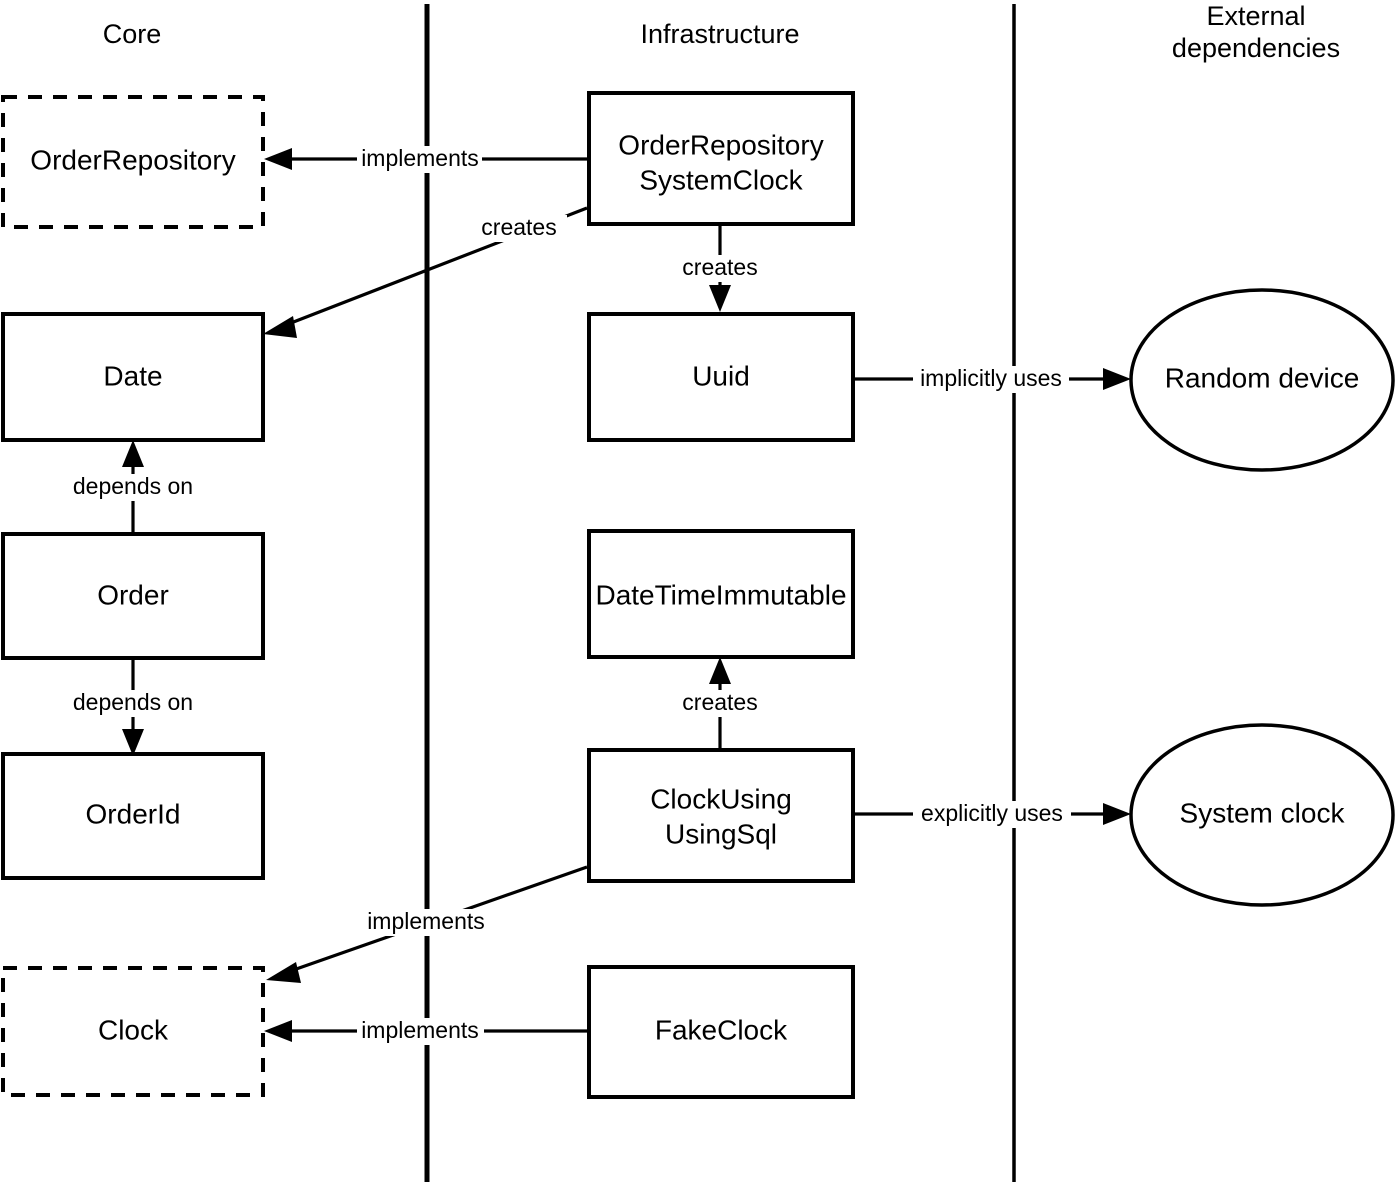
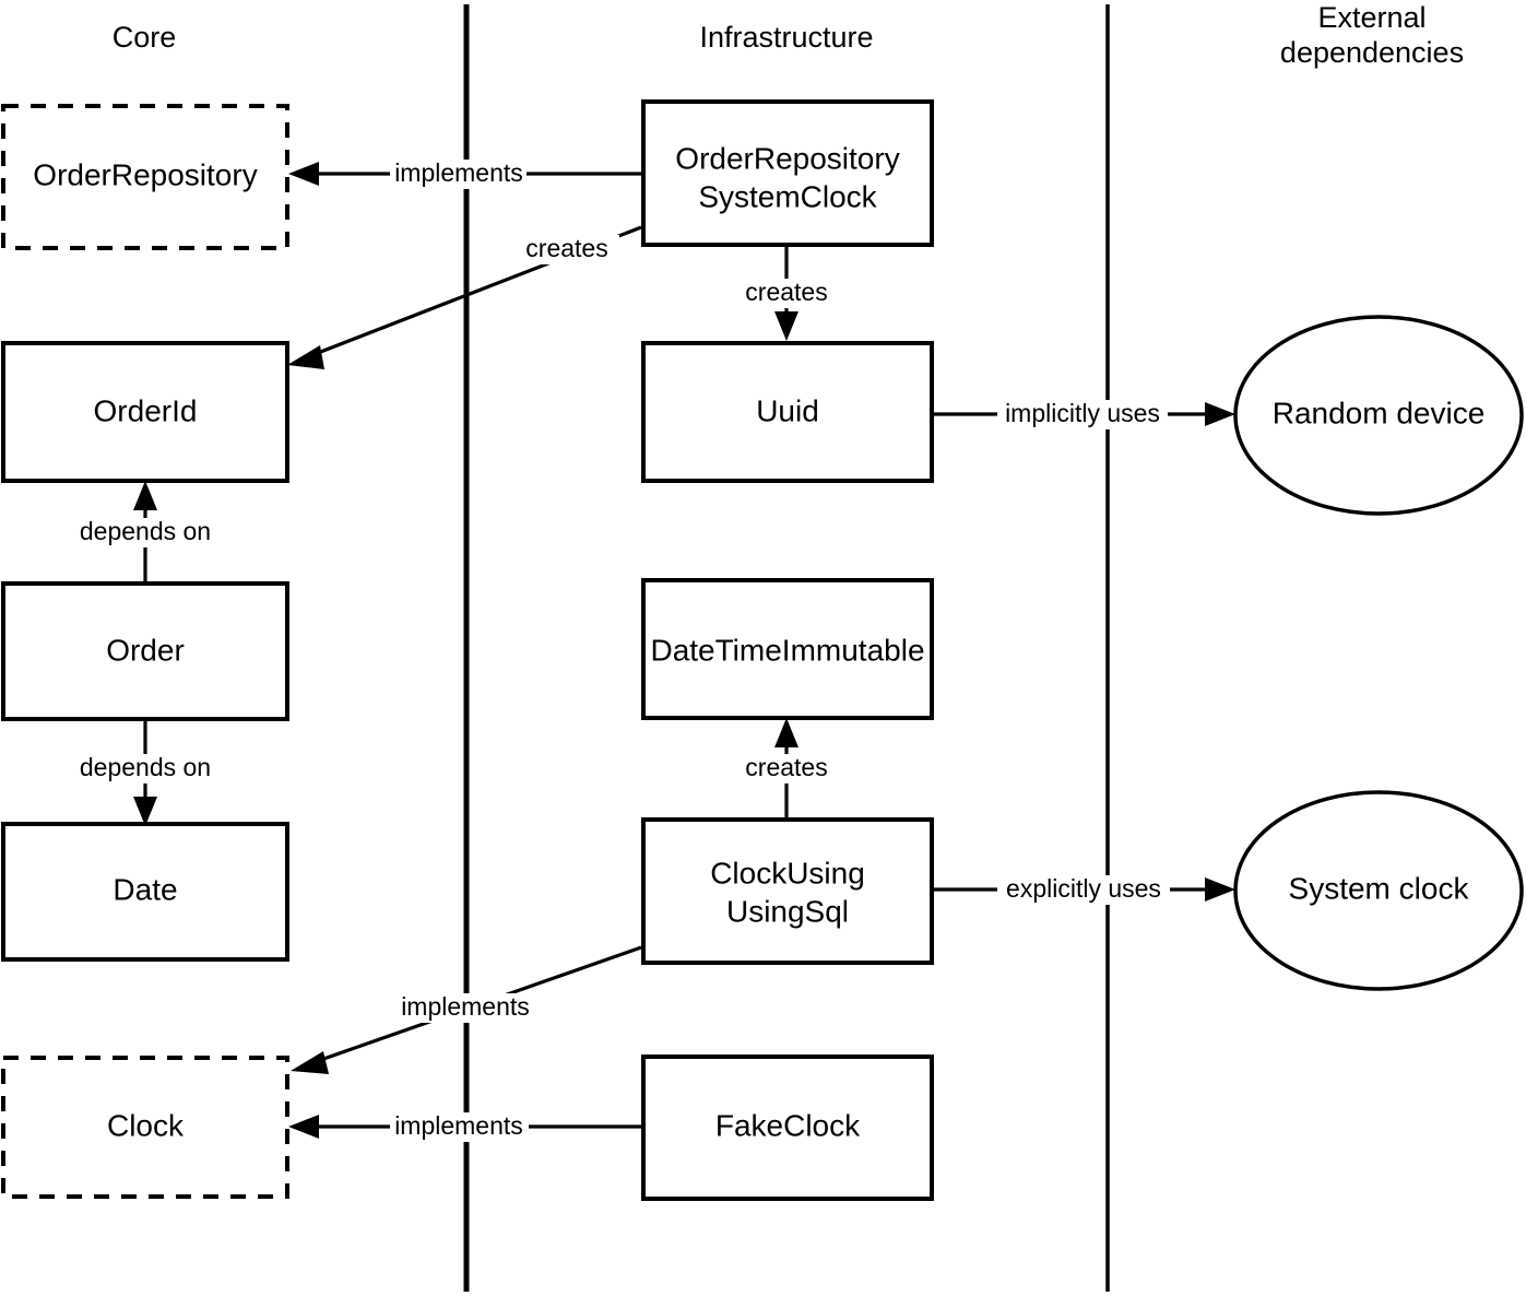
  Core
  Infrastructure
  External
  dependencies
  implements
  creates
  creates
  implicitly uses
  depends on
  depends on
  creates
  explicitly uses
  implements
  implements
  OrderRepository
- Date
+ OrderId
  Order
- OrderId
+ Date
  Clock
  OrderRepository
  SystemClock
  Uuid
  DateTimeImmutable
  ClockUsing
  UsingSql
  FakeClock
  Random device
  System clock
